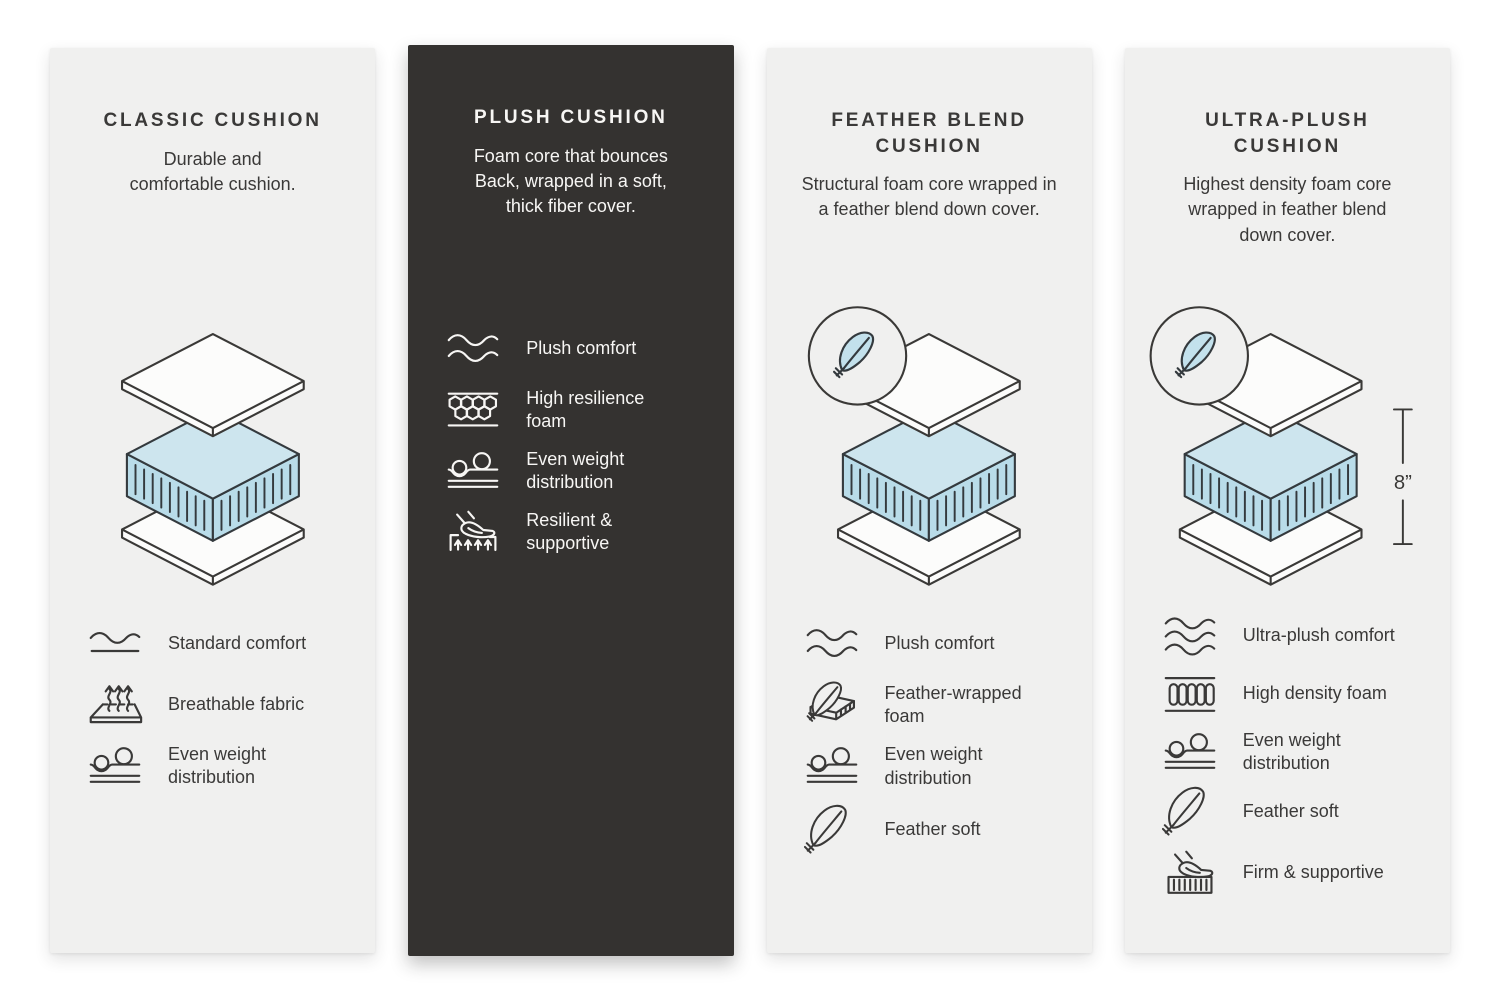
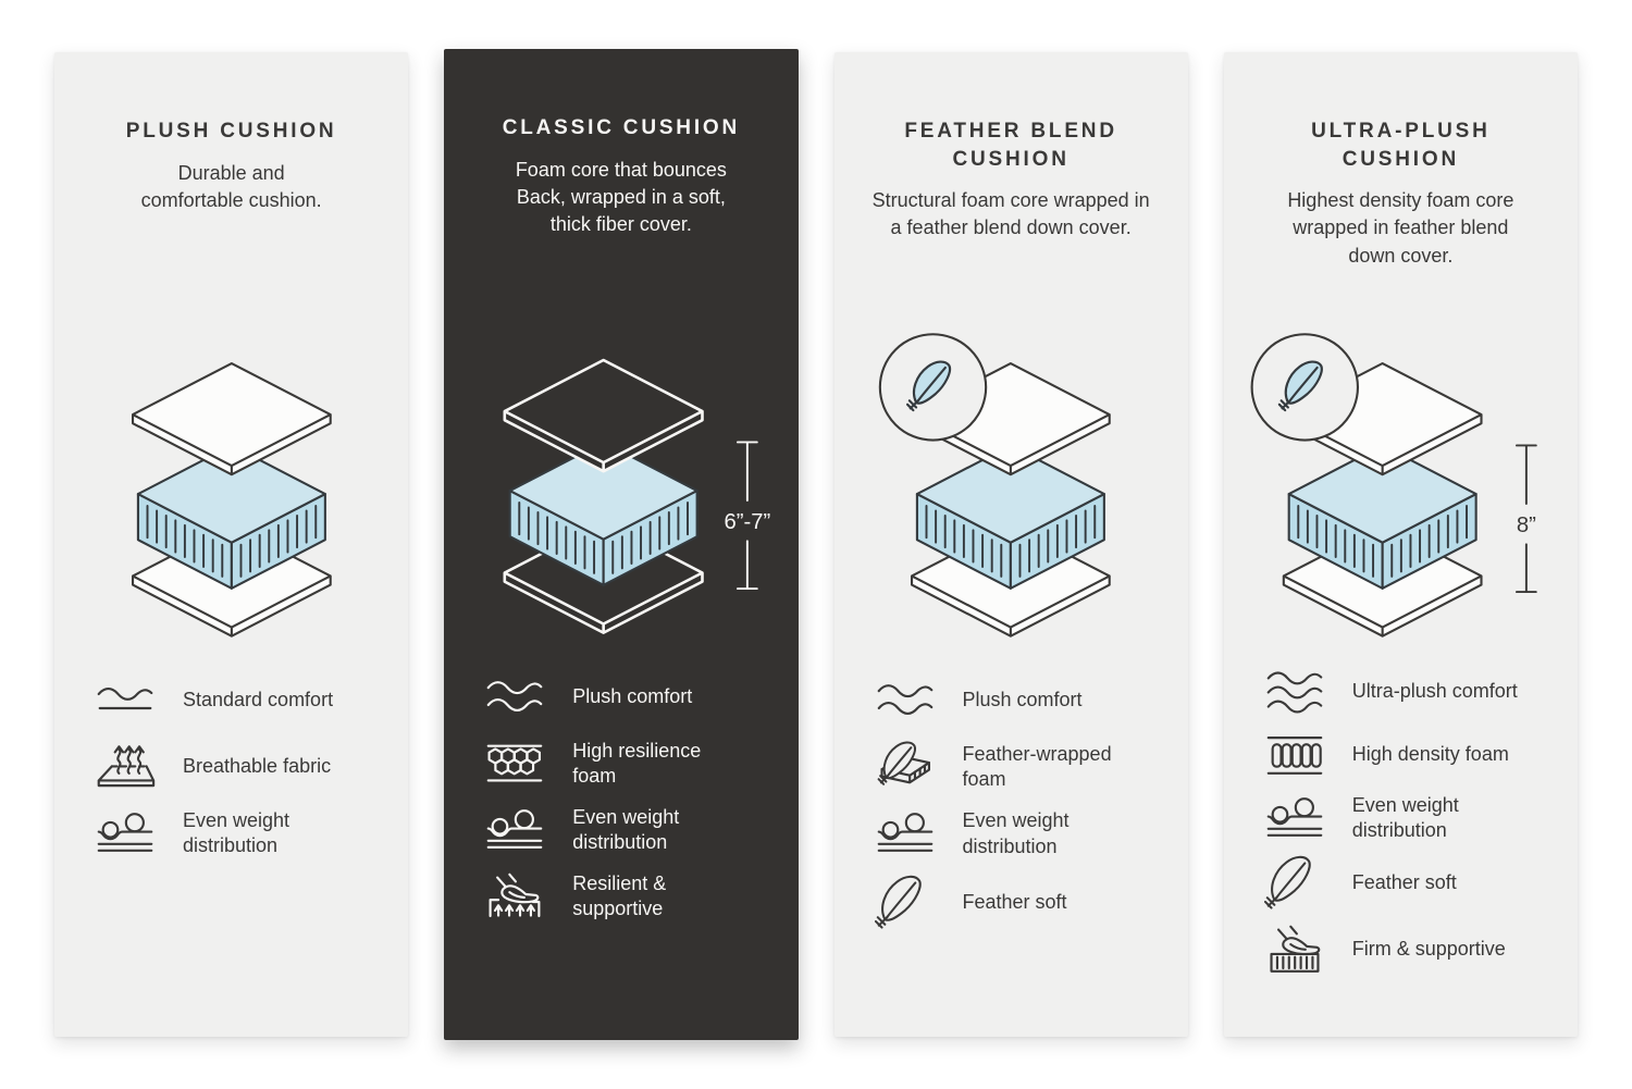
- CLASSIC CUSHION
+ PLUSH CUSHION
  Durable and
  comfortable cushion.
  Standard comfort
  Breathable fabric
  Even weight
  distribution
- PLUSH CUSHION
+ CLASSIC CUSHION
  Foam core that bounces
  Back, wrapped in a soft,
  thick fiber cover.
+ 6”-7”
  Plush comfort
  High resilience
  foam
  Even weight
  distribution
  Resilient &
  supportive
  FEATHER BLEND
  CUSHION
  Structural foam core wrapped in
  a feather blend down cover.
  Plush comfort
  Feather-wrapped
  foam
  Even weight
  distribution
  Feather soft
  ULTRA-PLUSH
  CUSHION
  Highest density foam core
  wrapped in feather blend
  down cover.
  8”
  Ultra-plush comfort
  High density foam
  Even weight
  distribution
  Feather soft
  Firm & supportive
